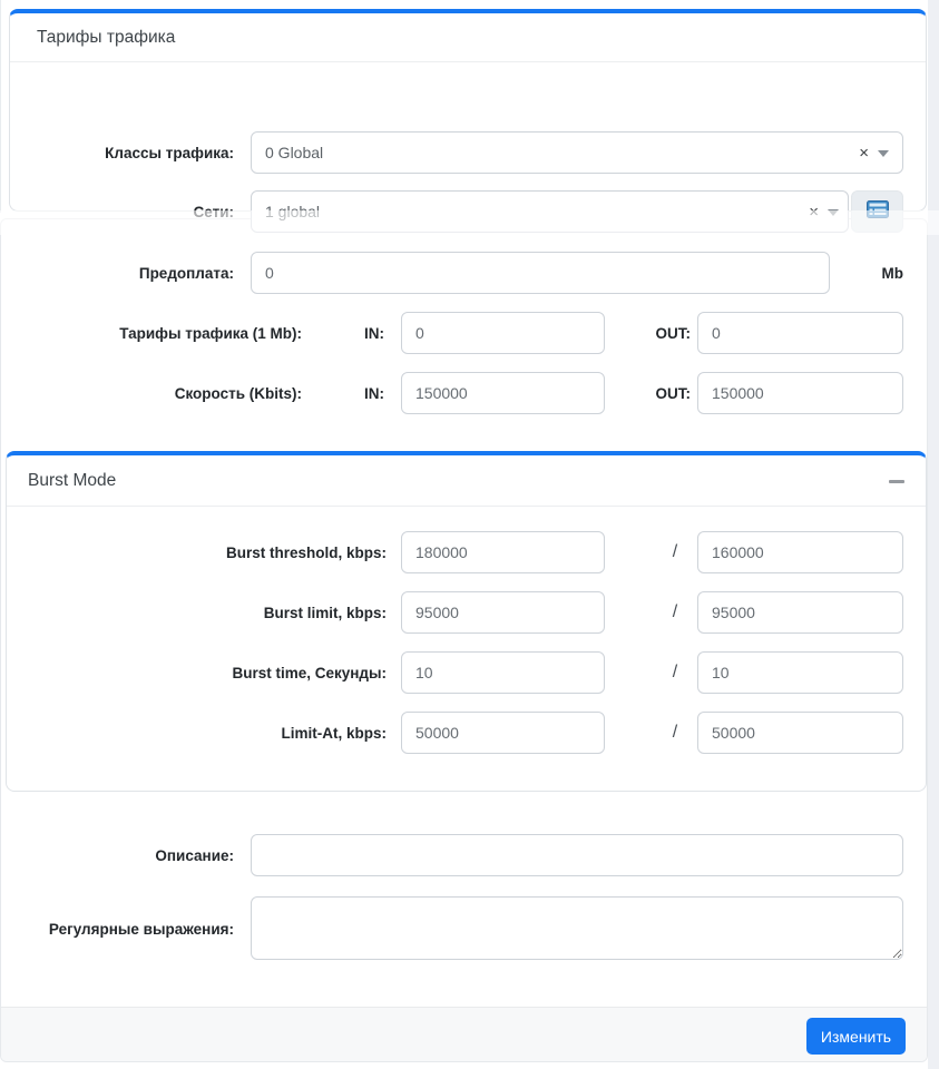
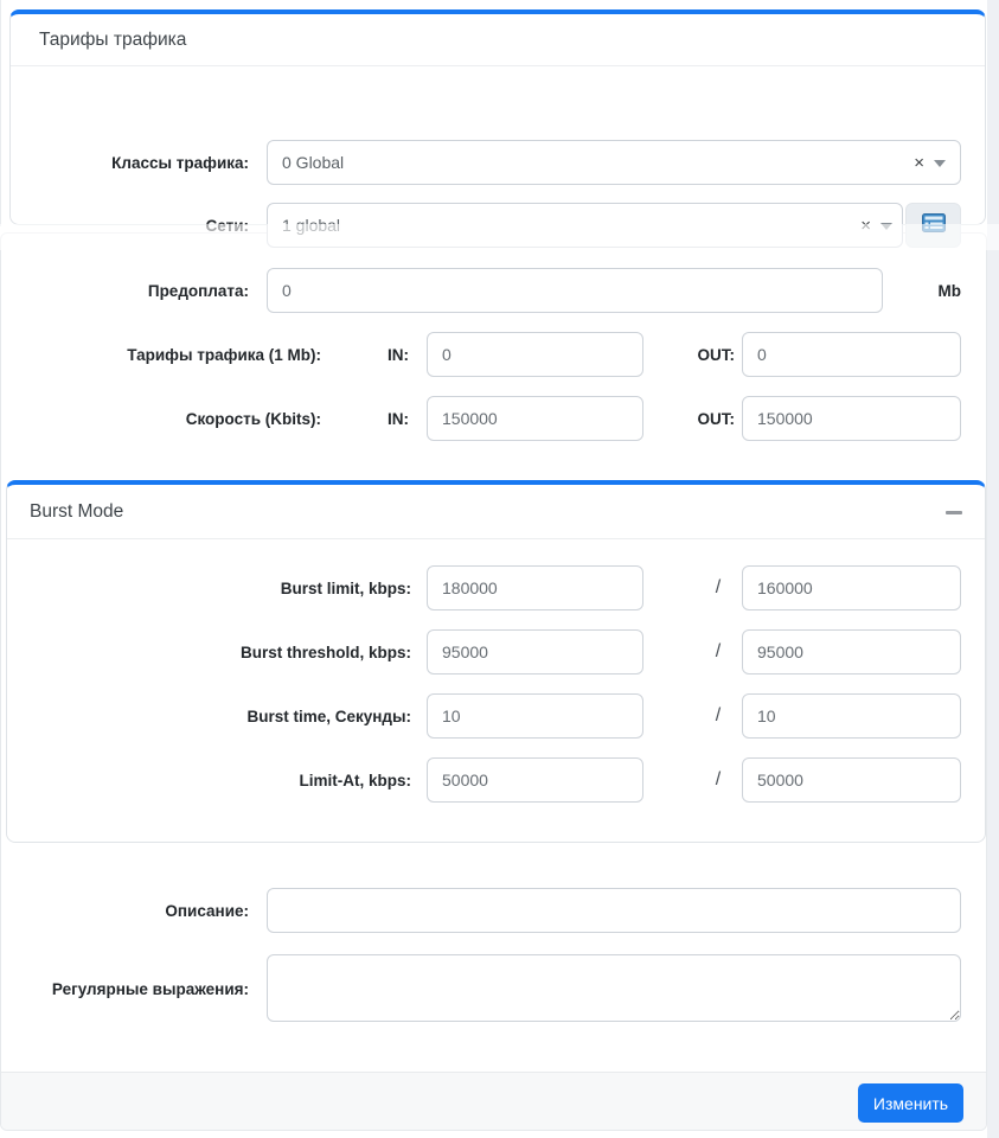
  Тарифы трафика
  Классы трафика:
  0 Global
  ×
  Сети:
  1 global
  ×
  Предоплата:
  0
  Mb
  Тарифы трафика (1 Mb):
  IN:
  0
  OUT:
  0
  Скорость (Kbits):
  IN:
  150000
  OUT:
  150000
  Burst Mode
- Burst threshold, kbps:
+ Burst limit, kbps:
  180000
  /
  160000
- Burst limit, kbps:
+ Burst threshold, kbps:
  95000
  /
  95000
  Burst time, Секунды:
  10
  /
  10
  Limit-At, kbps:
  50000
  /
  50000
  Описание:
  Регулярные выражения:
  Изменить
